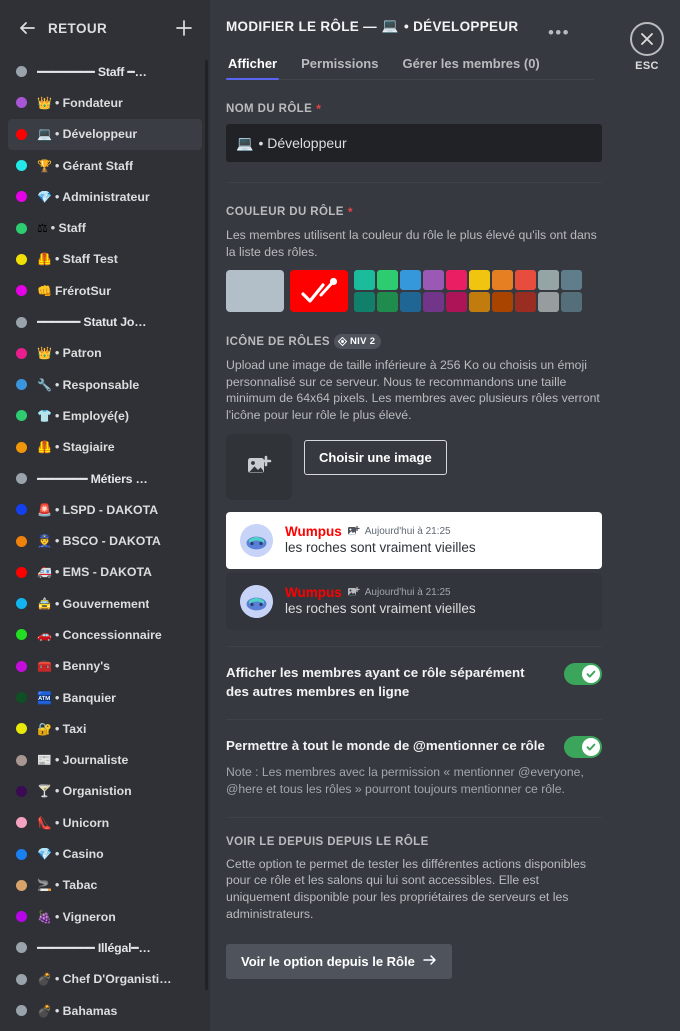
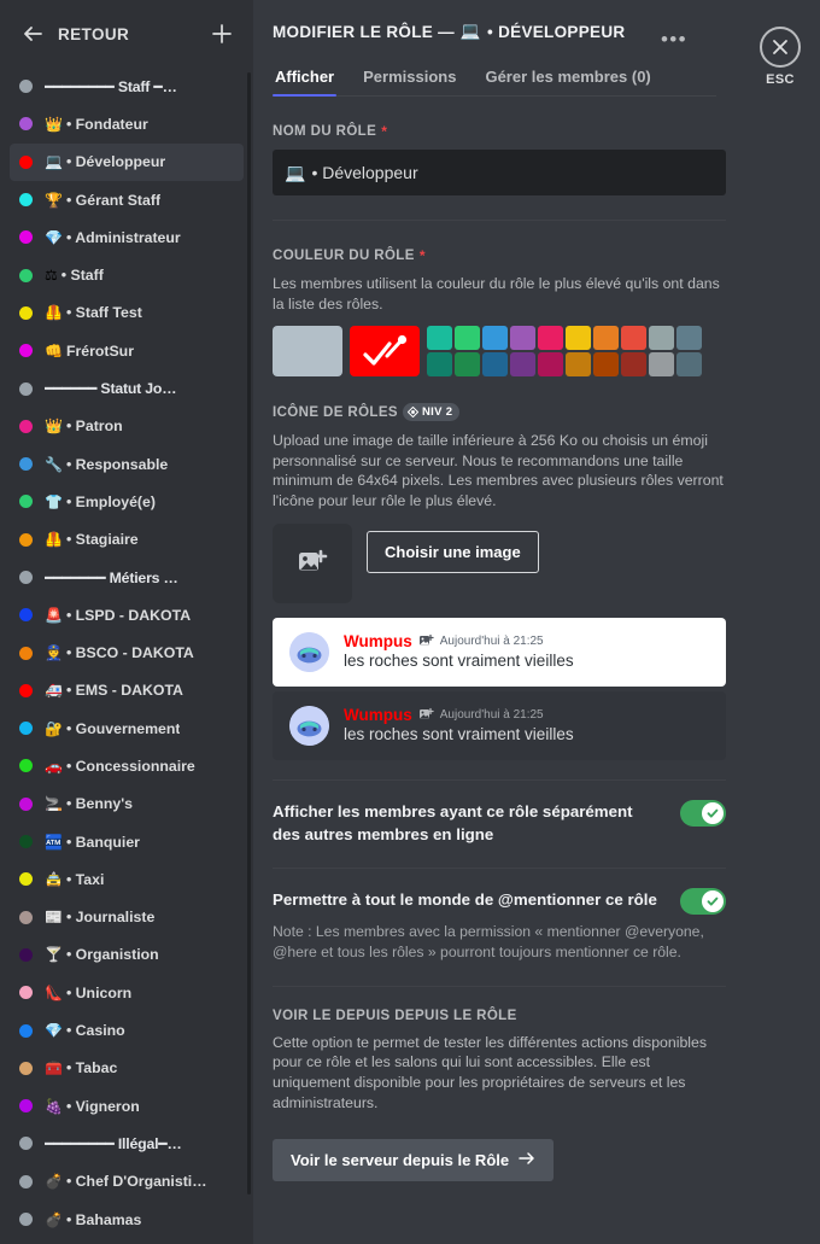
  RETOUR
  ━━━━━━━━ Staff ━…
  👑
  • Fondateur
  💻
  • Développeur
  🏆
  • Gérant Staff
  💎
  • Administrateur
  ⚖
  • Staff
  🦺
  • Staff Test
  👊
  FrérotSur
  ━━━━━━ Statut Jo…
  👑
  • Patron
  🔧
  • Responsable
  👕
  • Employé(e)
  🦺
  • Stagiaire
  ━━━━━━━ Métiers …
  🚨
  • LSPD - DAKOTA
  👮
  • BSCO - DAKOTA
  🚑
  • EMS - DAKOTA
- 🚖
+ 🔐
  • Gouvernement
  🚗
  • Concessionnaire
- 🧰
+ 🚬
  • Benny's
  🏧
  • Banquier
- 🔐
+ 🚖
  • Taxi
  📰
  • Journaliste
  🍸
  • Organistion
  👠
  • Unicorn
  💎
  • Casino
- 🚬
+ 🧰
  • Tabac
  🍇
  • Vigneron
  ━━━━━━━━ Illégal━…
  💣
  • Chef D'Organisti…
  💣
  • Bahamas
  MODIFIER LE RÔLE —
  💻
  • DÉVELOPPEUR
  •••
  Afficher
  Permissions
  Gérer les membres (0)
  NOM DU RÔLE
  *
  💻
  • Développeur
  COULEUR DU RÔLE
  *
  Les membres utilisent la couleur du rôle le plus élevé qu'ils ont dans la liste des rôles.
  ICÔNE DE RÔLES
  NIV 2
  Upload une image de taille inférieure à 256 Ko ou choisis un émoji personnalisé sur ce serveur. Nous te recommandons une taille minimum de 64x64 pixels. Les membres avec plusieurs rôles verront l'icône pour leur rôle le plus élevé.
  Choisir une image
  Wumpus
  Aujourd'hui à 21:25
  les roches sont vraiment vieilles
  Wumpus
  Aujourd'hui à 21:25
  les roches sont vraiment vieilles
  Afficher les membres ayant ce rôle séparément des autres membres en ligne
  Permettre à tout le monde de @mentionner ce rôle
  Note : Les membres avec la permission « mentionner @everyone, @here et tous les rôles » pourront toujours mentionner ce rôle.
  VOIR LE DEPUIS DEPUIS LE RÔLE
  Cette option te permet de tester les différentes actions disponibles pour ce rôle et les salons qui lui sont accessibles. Elle est uniquement disponible pour les propriétaires de serveurs et les administrateurs.
- Voir le option depuis le Rôle
+ Voir le serveur depuis le Rôle
  ESC
